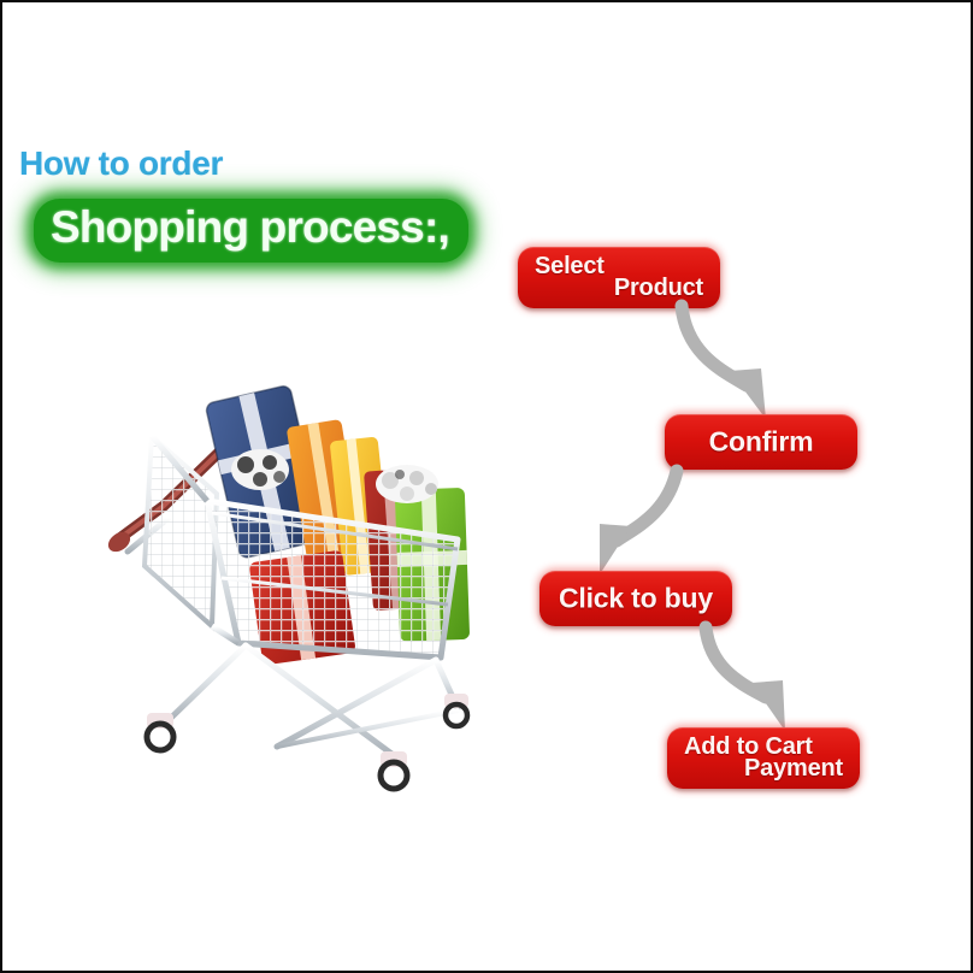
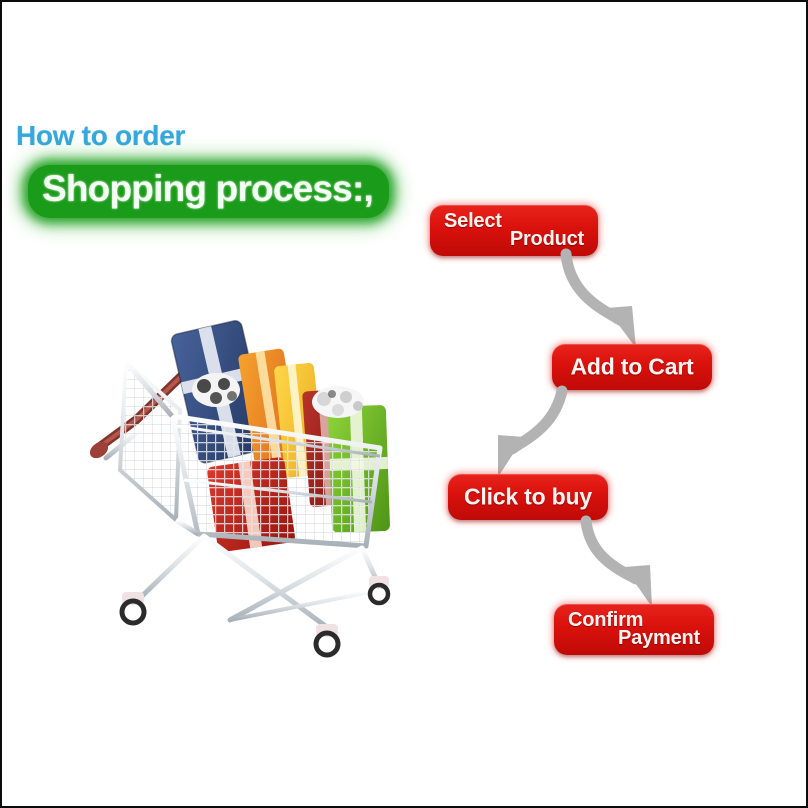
  How to order
  Shopping process:,
  Select
  Product
- Confirm
+ Add to Cart
  Click to buy
- Add to Cart
+ Confirm
  Payment
